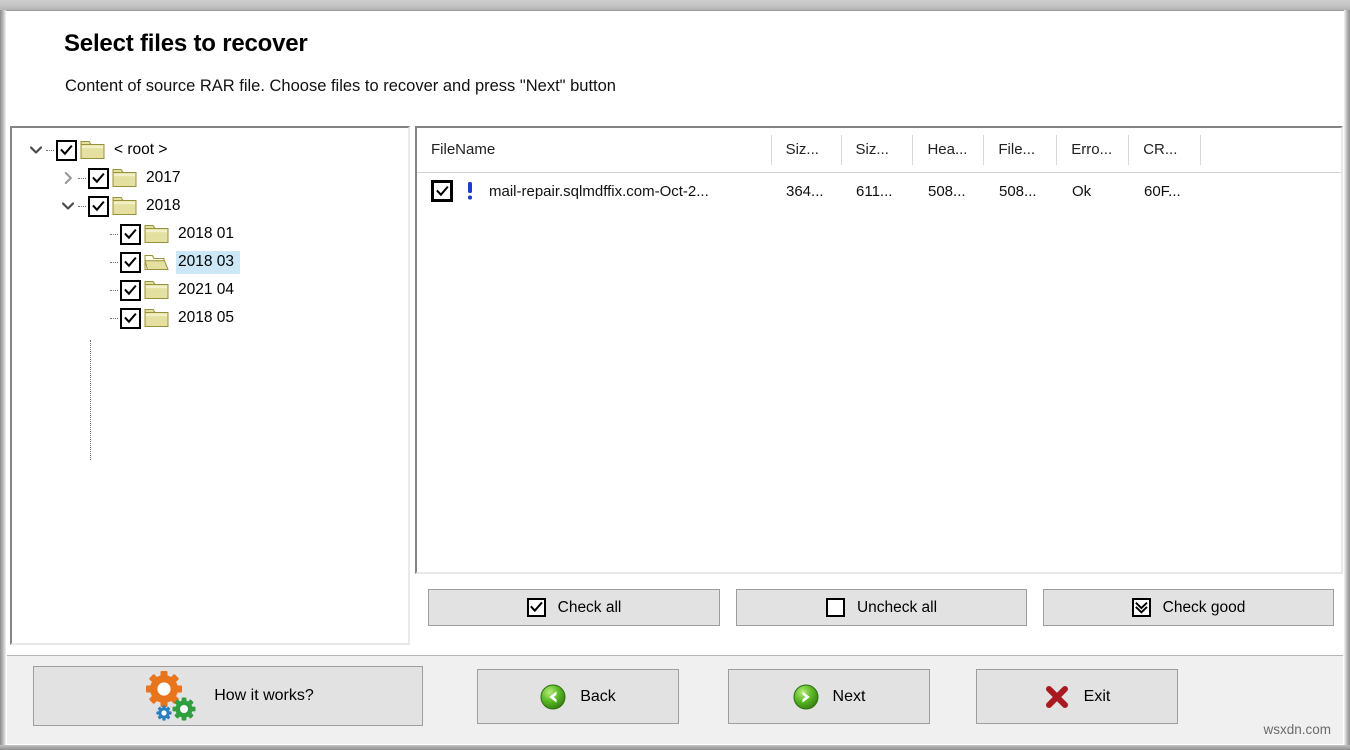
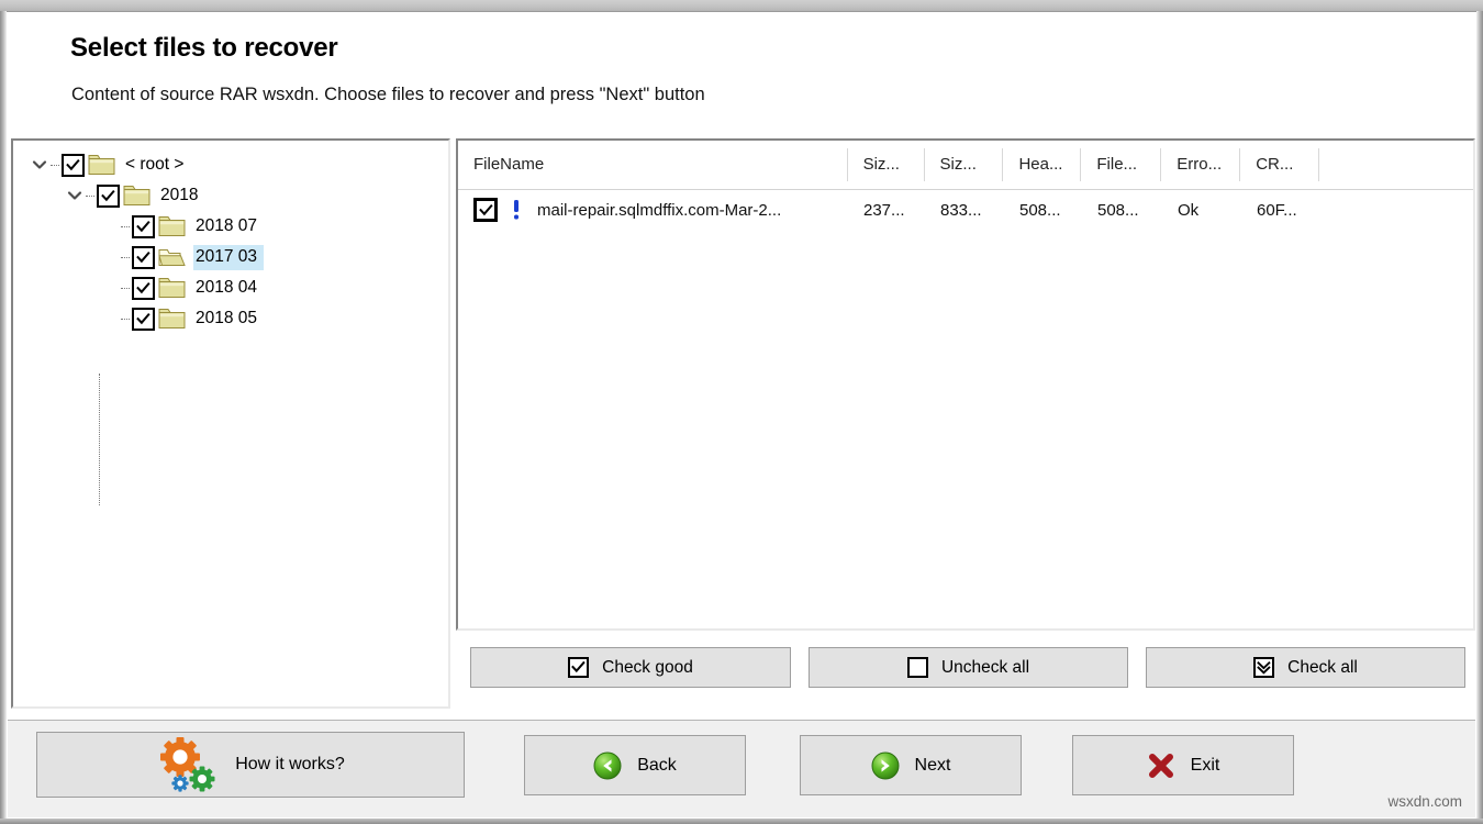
  Select files to recover
- Content of source RAR file. Choose files to recover and press "Next" button
+ Content of source RAR wsxdn. Choose files to recover and press "Next" button
  < root >
- 2017
  2018
- 2018 01
+ 2018 07
- 2018 03
+ 2017 03
- 2021 04
+ 2018 04
  2018 05
  FileName
  Siz...
  Siz...
  Hea...
  File...
  Erro...
  CR...
- mail-repair.sqlmdffix.com-Oct-2...
+ mail-repair.sqlmdffix.com-Mar-2...
- 364...
+ 237...
- 611...
+ 833...
  508...
  508...
  Ok
  60F...
- Check all
+ Check good
  Uncheck all
- Check good
+ Check all
  How it works?
  Back
  Next
  Exit
  wsxdn.com
